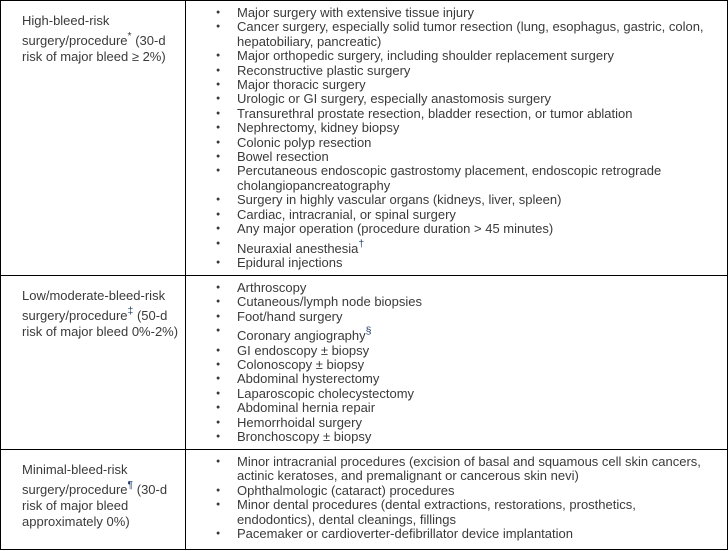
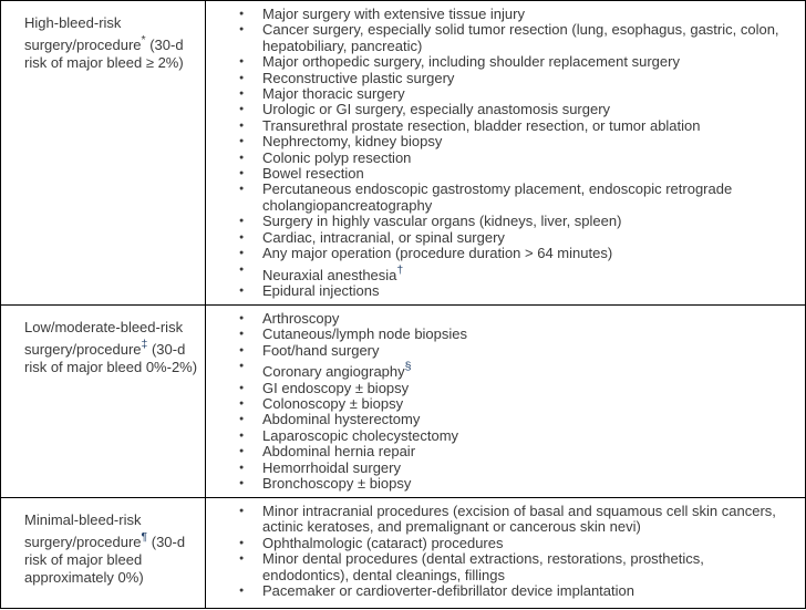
- High-bleed-risk surgery/procedure* (30-d risk of major bleed ≥ 2%)	Major surgery with extensive tissue injuryCancer surgery, especially solid tumor resection (lung, esophagus, gastric, colon, hepatobiliary, pancreatic)Major orthopedic surgery, including shoulder replacement surgeryReconstructive plastic surgeryMajor thoracic surgeryUrologic or GI surgery, especially anastomosis surgeryTransurethral prostate resection, bladder resection, or tumor ablationNephrectomy, kidney biopsyColonic polyp resectionBowel resectionPercutaneous endoscopic gastrostomy placement, endoscopic retrograde cholangiopancreatographySurgery in highly vascular organs (kidneys, liver, spleen)Cardiac, intracranial, or spinal surgeryAny major operation (procedure duration > 45 minutes)Neuraxial anesthesia†Epidural injections
+ High-bleed-risk surgery/procedure* (30-d risk of major bleed ≥ 2%)	Major surgery with extensive tissue injuryCancer surgery, especially solid tumor resection (lung, esophagus, gastric, colon, hepatobiliary, pancreatic)Major orthopedic surgery, including shoulder replacement surgeryReconstructive plastic surgeryMajor thoracic surgeryUrologic or GI surgery, especially anastomosis surgeryTransurethral prostate resection, bladder resection, or tumor ablationNephrectomy, kidney biopsyColonic polyp resectionBowel resectionPercutaneous endoscopic gastrostomy placement, endoscopic retrograde cholangiopancreatographySurgery in highly vascular organs (kidneys, liver, spleen)Cardiac, intracranial, or spinal surgeryAny major operation (procedure duration > 64 minutes)Neuraxial anesthesia†Epidural injections
- Low/moderate-bleed-risk surgery/procedure‡ (50-d risk of major bleed 0%-2%)	ArthroscopyCutaneous/lymph node biopsiesFoot/hand surgeryCoronary angiography§GI endoscopy ± biopsyColonoscopy ± biopsyAbdominal hysterectomyLaparoscopic cholecystectomyAbdominal hernia repairHemorrhoidal surgeryBronchoscopy ± biopsy
+ Low/moderate-bleed-risk surgery/procedure‡ (30-d risk of major bleed 0%-2%)	ArthroscopyCutaneous/lymph node biopsiesFoot/hand surgeryCoronary angiography§GI endoscopy ± biopsyColonoscopy ± biopsyAbdominal hysterectomyLaparoscopic cholecystectomyAbdominal hernia repairHemorrhoidal surgeryBronchoscopy ± biopsy
  Minimal-bleed-risk surgery/procedure¶ (30-d risk of major bleed approximately 0%)	Minor intracranial procedures (excision of basal and squamous cell skin cancers, actinic keratoses, and premalignant or cancerous skin nevi)Ophthalmologic (cataract) proceduresMinor dental procedures (dental extractions, restorations, prosthetics, endodontics), dental cleanings, fillingsPacemaker or cardioverter-defibrillator device implantation
